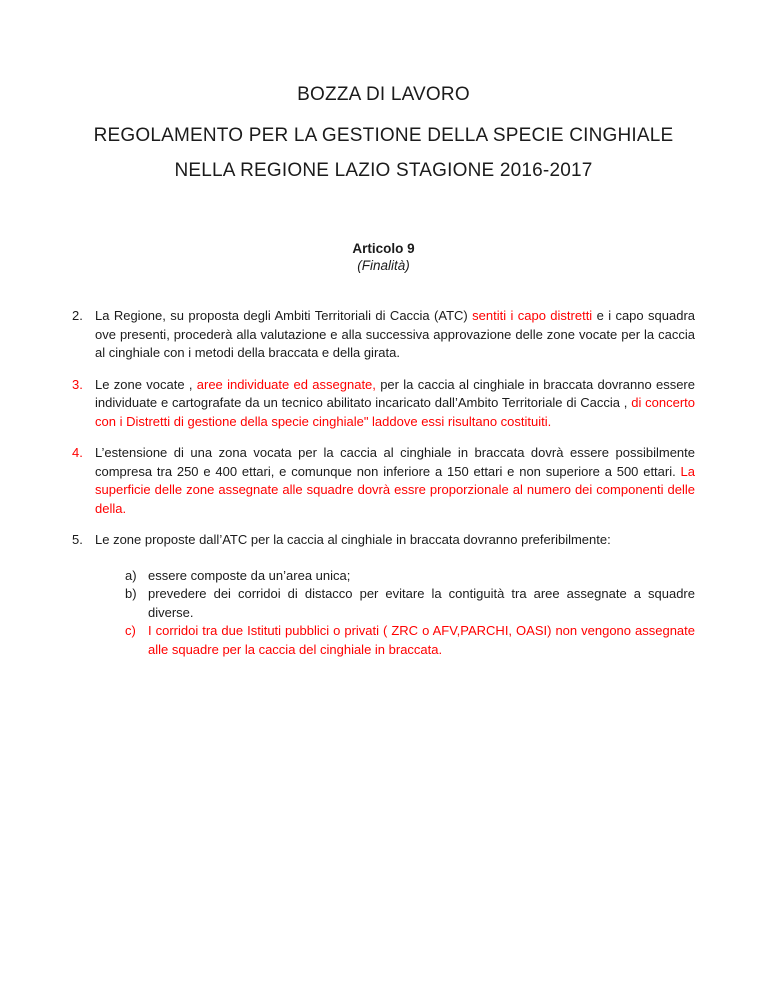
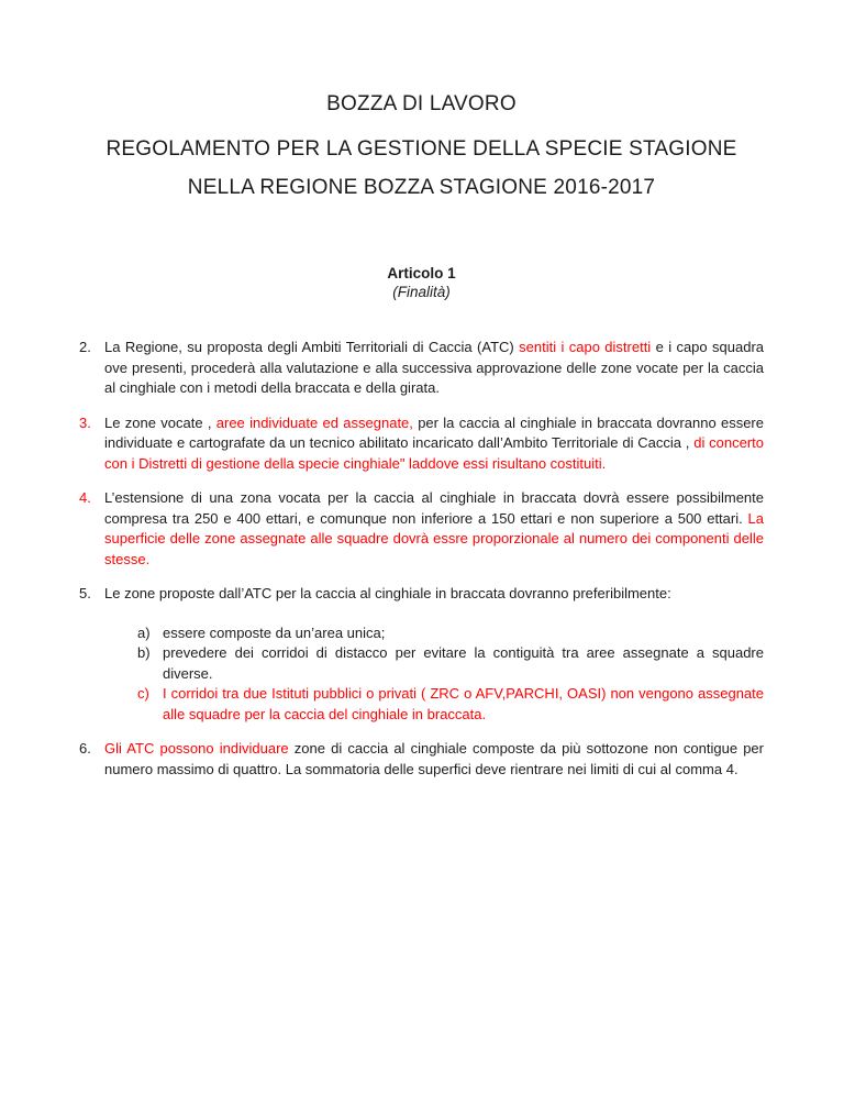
  BOZZA DI LAVORO
- REGOLAMENTO PER LA GESTIONE DELLA SPECIE CINGHIALE
+ REGOLAMENTO PER LA GESTIONE DELLA SPECIE STAGIONE
- NELLA REGIONE LAZIO STAGIONE 2016-2017
+ NELLA REGIONE BOZZA STAGIONE 2016-2017
- Articolo 9
+ Articolo 1
  (Finalità)
  2.
  La Regione, su proposta degli Ambiti Territoriali di Caccia (ATC) sentiti i capo distretti e i capo squadra ove presenti, procederà alla valutazione e alla successiva approvazione delle zone vocate per la caccia al cinghiale con i metodi della braccata e della girata.
  3.
  Le zone vocate , aree individuate ed assegnate, per la caccia al cinghiale in braccata dovranno essere individuate e cartografate da un tecnico abilitato incaricato dall’Ambito Territoriale di Caccia , di concerto con i Distretti di gestione della specie cinghiale" laddove essi risultano costituiti.
  4.
- L’estensione di una zona vocata per la caccia al cinghiale in braccata dovrà essere possibilmente compresa tra 250 e 400 ettari, e comunque non inferiore a 150 ettari e non superiore a 500 ettari. La superficie delle zone assegnate alle squadre dovrà essre proporzionale al numero dei componenti delle della.
+ L’estensione di una zona vocata per la caccia al cinghiale in braccata dovrà essere possibilmente compresa tra 250 e 400 ettari, e comunque non inferiore a 150 ettari e non superiore a 500 ettari. La superficie delle zone assegnate alle squadre dovrà essre proporzionale al numero dei componenti delle stesse.
  5.
  Le zone proposte dall’ATC per la caccia al cinghiale in braccata dovranno preferibilmente:
  a)
  essere composte da un’area unica;
  b)
  prevedere dei corridoi di distacco per evitare la contiguità tra aree assegnate a squadre diverse.
  c)
  I corridoi tra due Istituti pubblici o privati ( ZRC o AFV,PARCHI, OASI) non vengono assegnate alle squadre per la caccia del cinghiale in braccata.
+ 6.
+ Gli ATC possono individuare zone di caccia al cinghiale composte da più sottozone non contigue per numero massimo di quattro. La sommatoria delle superfici deve rientrare nei limiti di cui al comma 4.
